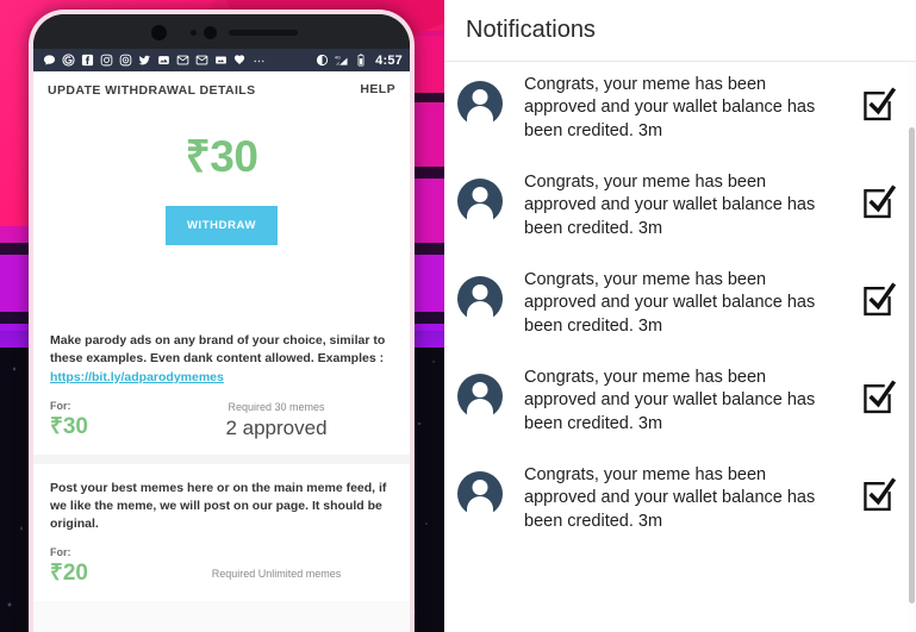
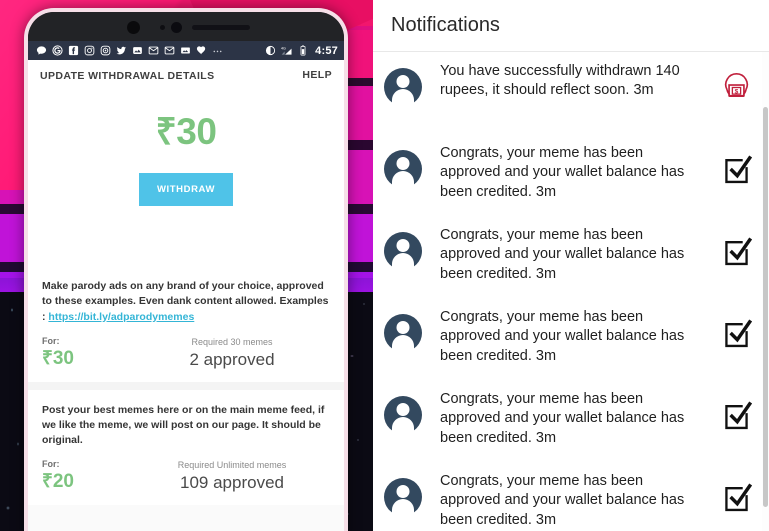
  4:57
  UPDATE WITHDRAWAL DETAILS
  HELP
  ₹30
  WITHDRAW
- Make parody ads on any brand of your choice, similar to these examples. Even dank content allowed. Examples : https://bit.ly/adparodymemes
+ Make parody ads on any brand of your choice, approved to these examples. Even dank content allowed. Examples : https://bit.ly/adparodymemes
  For:
  ₹30
  Required 30 memes
  2 approved
  Post your best memes here or on the main meme feed, if we like the meme, we will post on our page. It should be original.
  For:
  ₹20
  Required Unlimited memes
+ 109 approved
  Notifications
+ You have successfully withdrawn 140 rupees, it should reflect soon. 3m
  Congrats, your meme has been approved and your wallet balance has been credited. 3m
  Congrats, your meme has been approved and your wallet balance has been credited. 3m
  Congrats, your meme has been approved and your wallet balance has been credited. 3m
  Congrats, your meme has been approved and your wallet balance has been credited. 3m
  Congrats, your meme has been approved and your wallet balance has been credited. 3m
